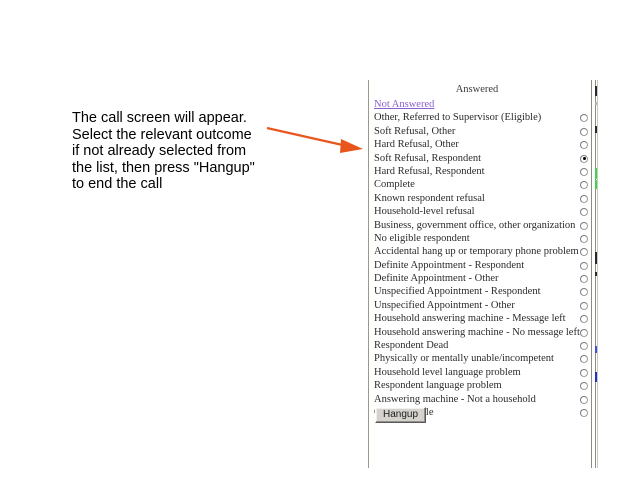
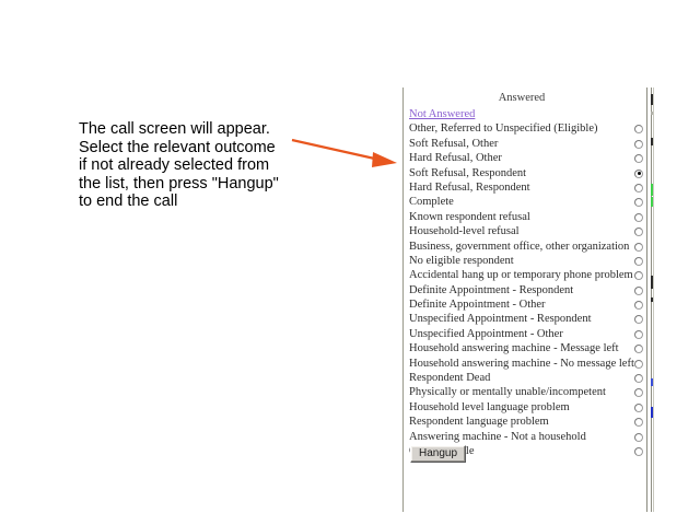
  The call screen will appear.
  Select the relevant outcome
  if not already selected from
  the list, then press "Hangup"
  to end the call
  Answered
  Not Answered
- Other, Referred to Supervisor (Eligible)
+ Other, Referred to Unspecified (Eligible)
  Soft Refusal, Other
  Hard Refusal, Other
  Soft Refusal, Respondent
  Hard Refusal, Respondent
  Complete
  Known respondent refusal
  Household-level refusal
  Business, government office, other organization
  No eligible respondent
  Accidental hang up or temporary phone problem
  Definite Appointment - Respondent
  Definite Appointment - Other
  Unspecified Appointment - Respondent
  Unspecified Appointment - Other
  Household answering machine - Message left
  Household answering machine - No message left
  Respondent Dead
  Physically or mentally unable/incompetent
  Household level language problem
  Respondent language problem
  Answering machine - Not a household
  Hangup
